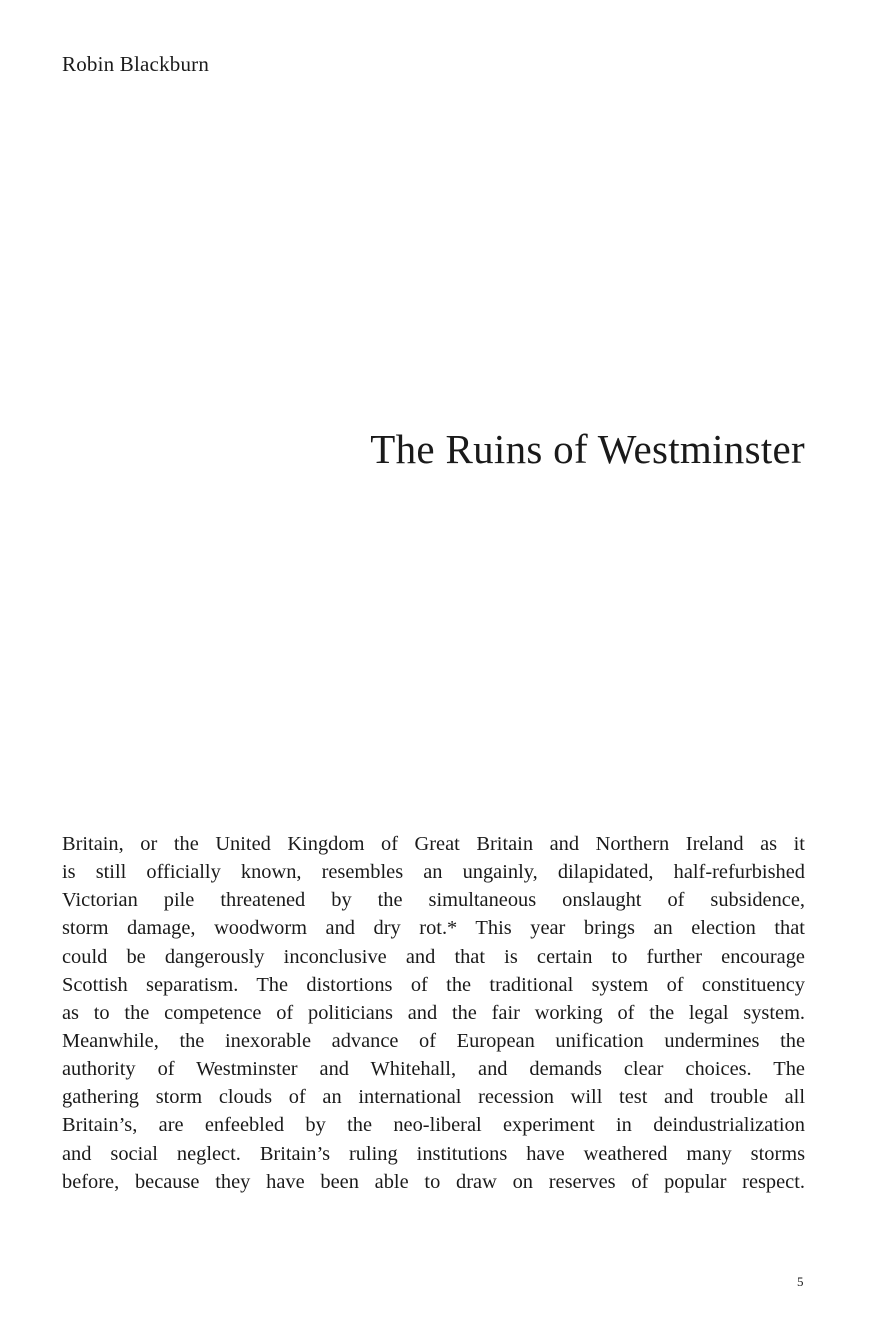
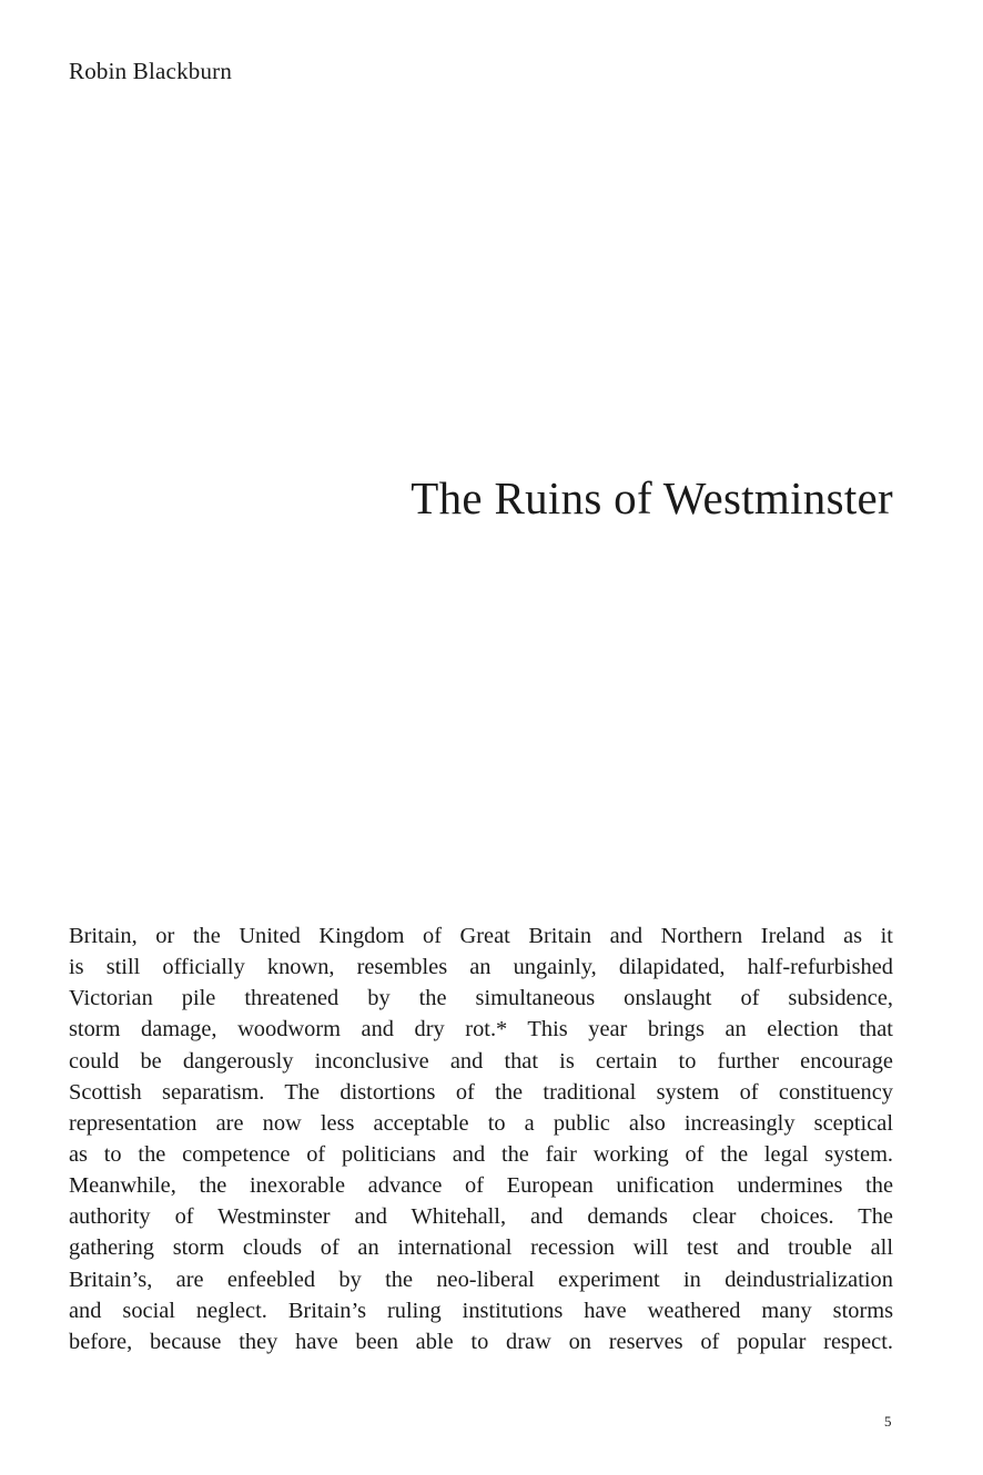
  Robin Blackburn
  The Ruins of Westminster
  Britain, or the United Kingdom of Great Britain and Northern Ireland as it
  is still officially known, resembles an ungainly, dilapidated, half-refurbished
  Victorian pile threatened by the simultaneous onslaught of subsidence,
  storm damage, woodworm and dry rot.* This year brings an election that
  could be dangerously inconclusive and that is certain to further encourage
  Scottish separatism. The distortions of the traditional system of constituency
+ representation are now less acceptable to a public also increasingly sceptical
  as to the competence of politicians and the fair working of the legal system.
  Meanwhile, the inexorable advance of European unification undermines the
  authority of Westminster and Whitehall, and demands clear choices. The
  gathering storm clouds of an international recession will test and trouble all
  Britain’s, are enfeebled by the neo-liberal experiment in deindustrialization
  and social neglect. Britain’s ruling institutions have weathered many storms
  before, because they have been able to draw on reserves of popular respect.
  5
